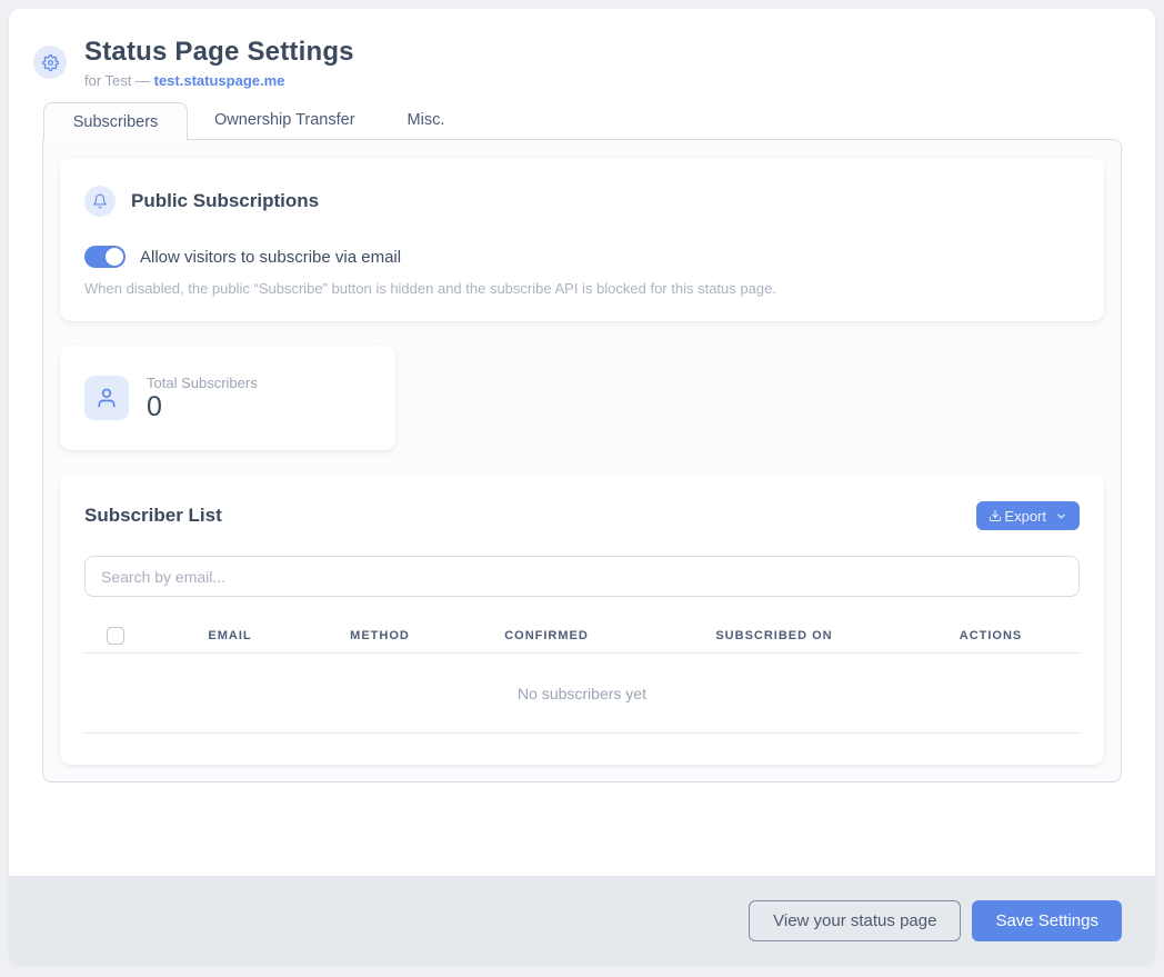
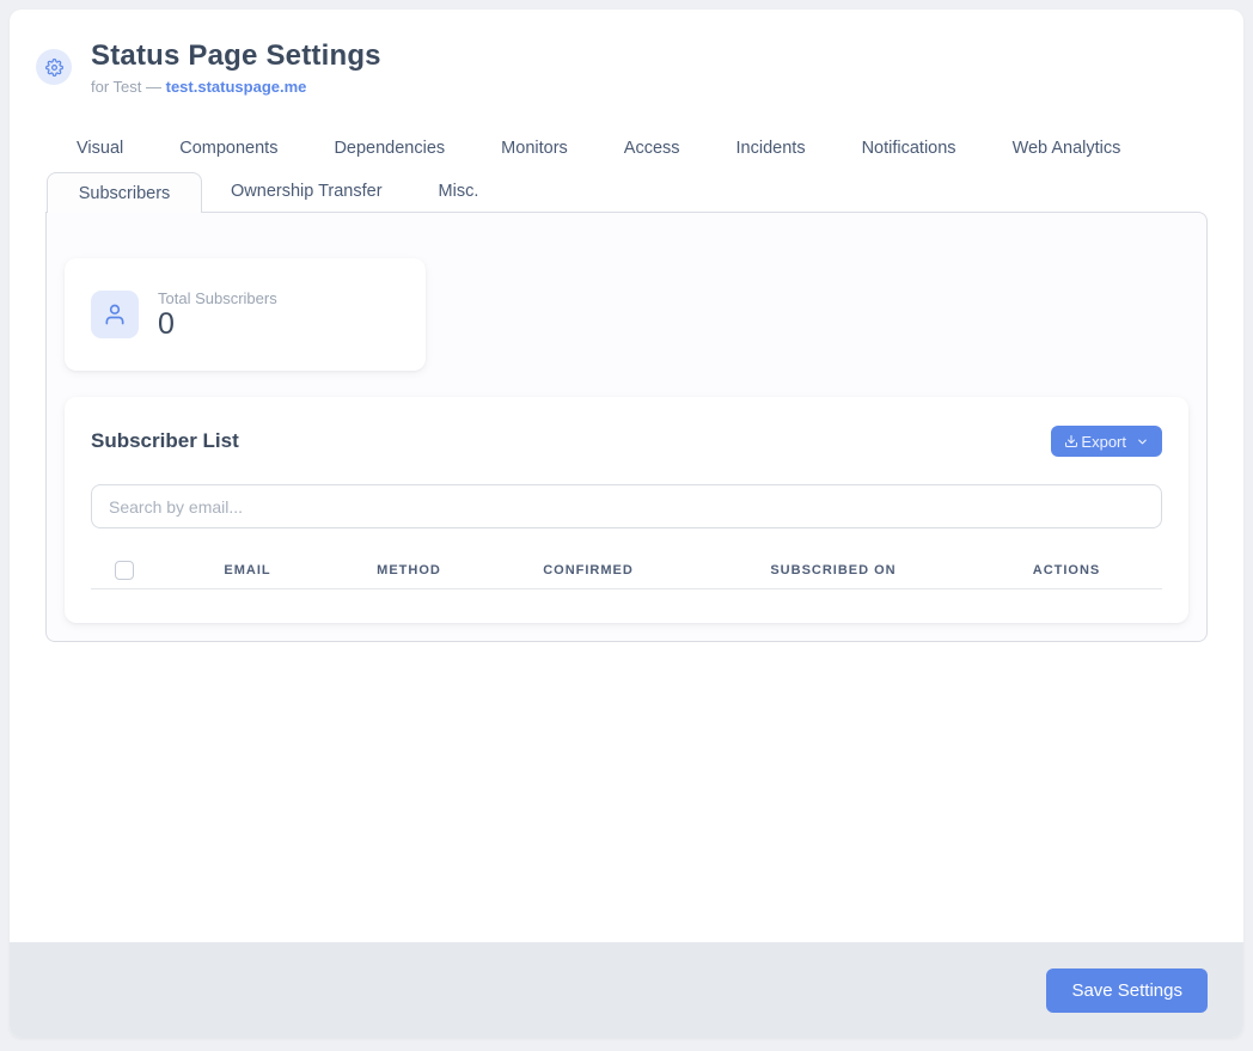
  Status Page Settings
  for Test — test.statuspage.me
+ Visual
+ Components
+ Dependencies
+ Monitors
+ Access
+ Incidents
+ Notifications
+ Web Analytics
  Subscribers
  Ownership Transfer
  Misc.
- Public Subscriptions
- Allow visitors to subscribe via email
- When disabled, the public “Subscribe” button is hidden and the subscribe API is blocked for this status page.
  Total Subscribers
  0
  Subscriber List
  Export
  Search by email...
  EMAIL
  METHOD
  CONFIRMED
  SUBSCRIBED ON
  ACTIONS
- No subscribers yet
- View your status page
  Save Settings
